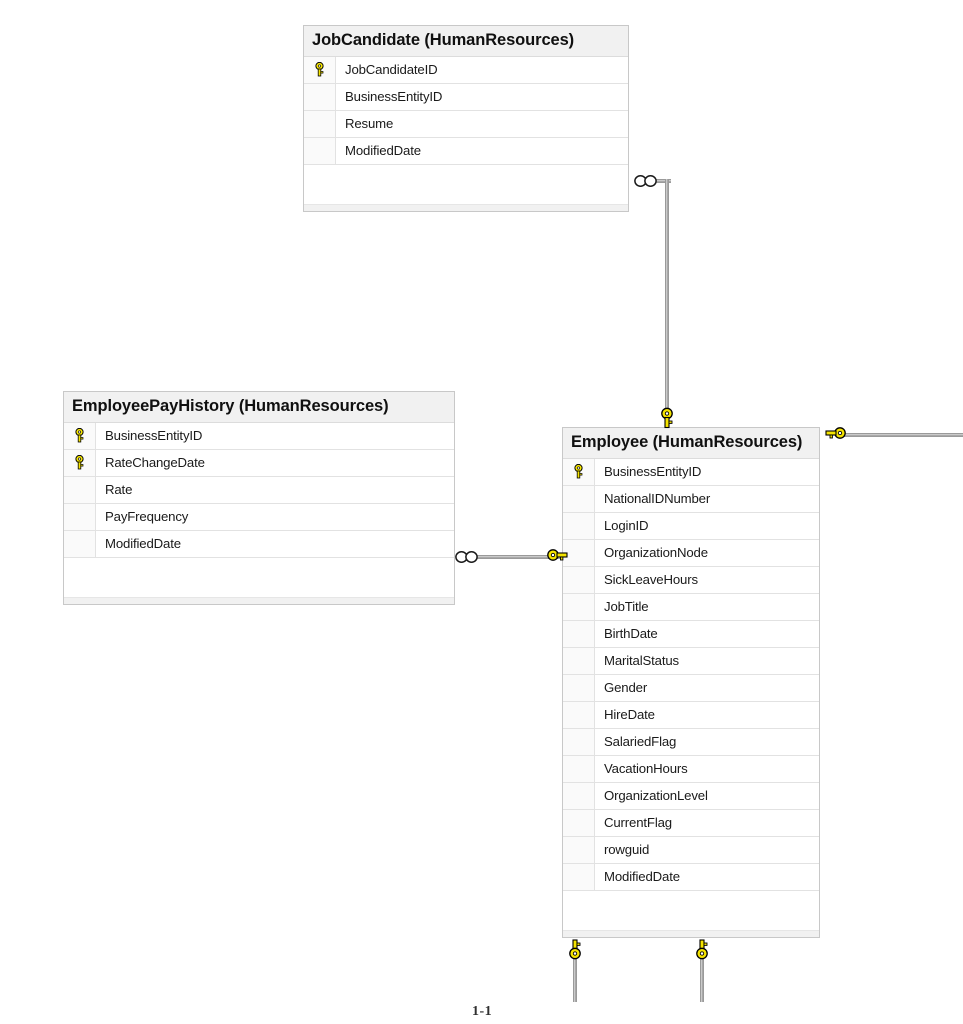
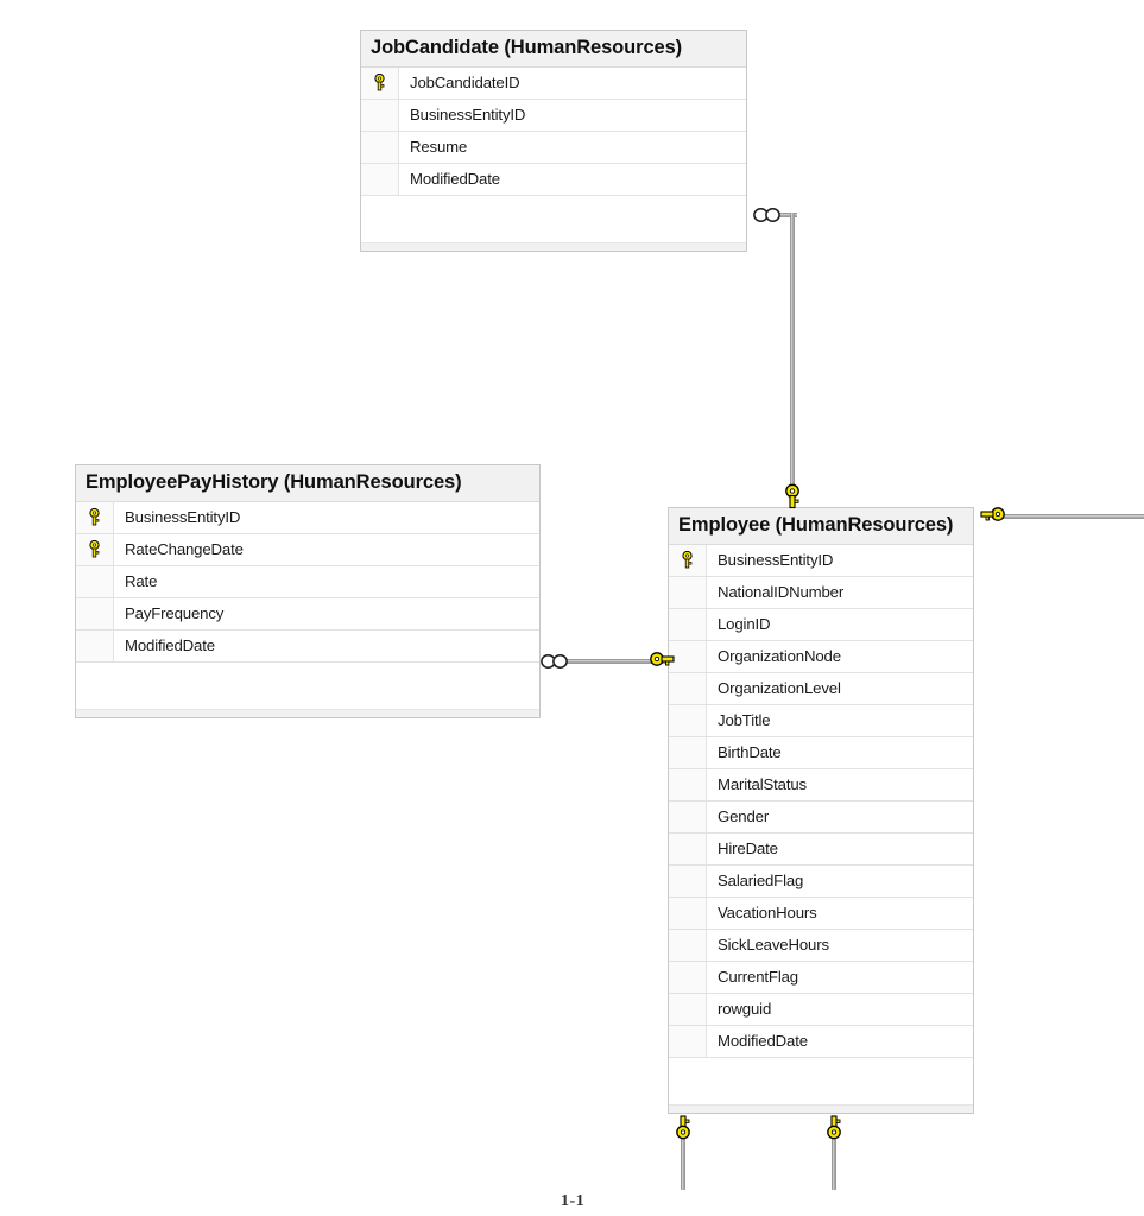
  JobCandidate (HumanResources)
  JobCandidateID
  BusinessEntityID
  Resume
  ModifiedDate
  EmployeePayHistory (HumanResources)
  BusinessEntityID
  RateChangeDate
  Rate
  PayFrequency
  ModifiedDate
  Employee (HumanResources)
  BusinessEntityID
  NationalIDNumber
  LoginID
  OrganizationNode
- SickLeaveHours
+ OrganizationLevel
  JobTitle
  BirthDate
  MaritalStatus
  Gender
  HireDate
  SalariedFlag
  VacationHours
- OrganizationLevel
+ SickLeaveHours
  CurrentFlag
  rowguid
  ModifiedDate
  1-1
